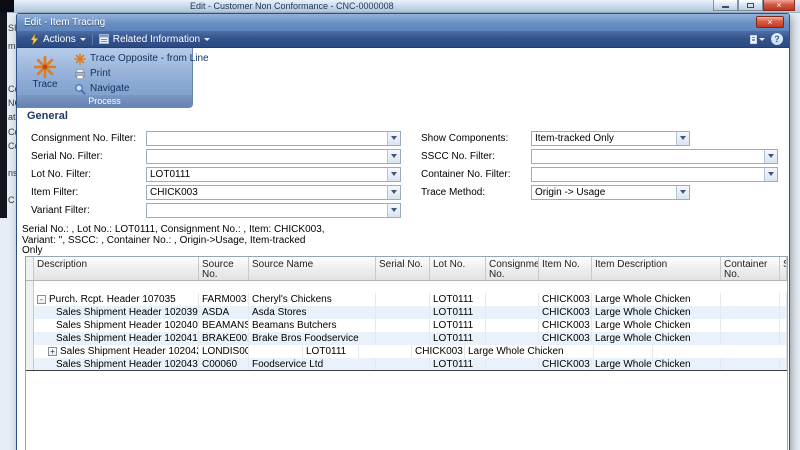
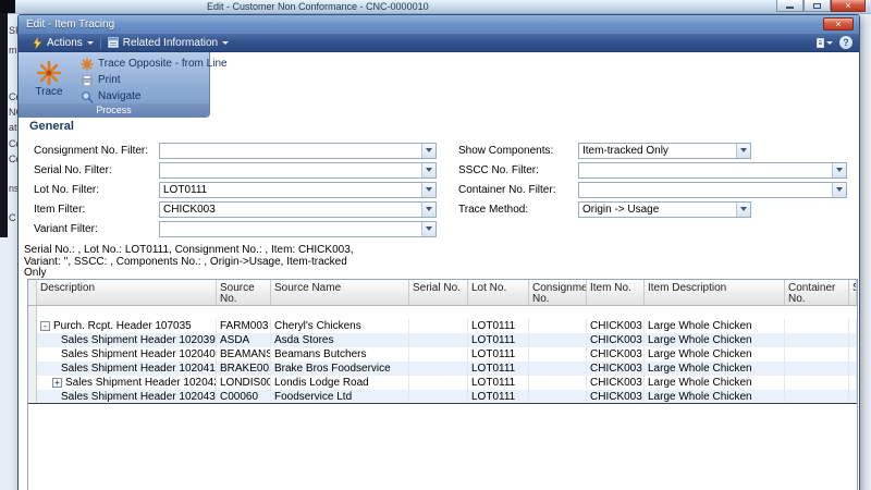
- Edit - Customer Non Conformance - CNC-0000008
+ Edit - Customer Non Conformance - CNC-0000010
  ×
  C
  Edit - Item Tracing
  ×
  Actions
  Related Information
  ?
  Trace
  Trace Opposite - from Line
  Print
  Navigate
  Process
  General
  Consignment No. Filter:
  Serial No. Filter:
  Lot No. Filter:
  LOT0111
  Item Filter:
  CHICK003
  Variant Filter:
  Show Components:
  Item-tracked Only
  SSCC No. Filter:
  Container No. Filter:
  Trace Method:
  Origin -> Usage
  Serial No.: , Lot No.: LOT0111, Consignment No.: , Item: CHICK003,
- Variant: '', SSCC: , Container No.: , Origin->Usage, Item-tracked
+ Variant: '', SSCC: , Components No.: , Origin->Usage, Item-tracked
  Only
  Description
  Source No.
  Source Name
  Serial No.
  Lot No.
  Consignme No.
  Item No.
  Item Description
  Container No.
  S
  -
  Purch. Rcpt. Header 107035
  FARM003
  Cheryl's Chickens
  LOT0111
  CHICK003
  Large Whole Chicken
  Sales Shipment Header 102039
  ASDA
  Asda Stores
  LOT0111
  CHICK003
  Large Whole Chicken
  Sales Shipment Header 102040
  BEAMANS
  Beamans Butchers
  LOT0111
  CHICK003
  Large Whole Chicken
  Sales Shipment Header 102041
  BRAKE00
  Brake Bros Foodservice
  LOT0111
  CHICK003
  Large Whole Chicken
  +
  Sales Shipment Header 10204
  LONDIS00
+ Londis Lodge Road
  LOT0111
  CHICK003
  Large Whole Chicken
  Sales Shipment Header 102043
  C00060
  Foodservice Ltd
  LOT0111
  CHICK003
  Large Whole Chicken
